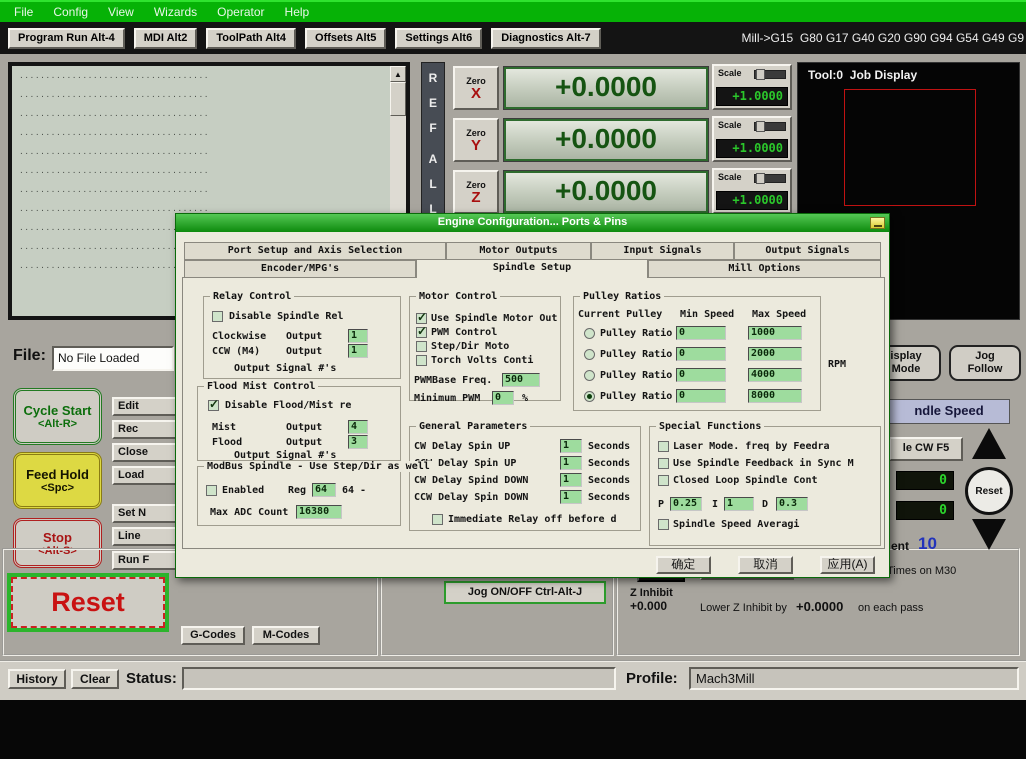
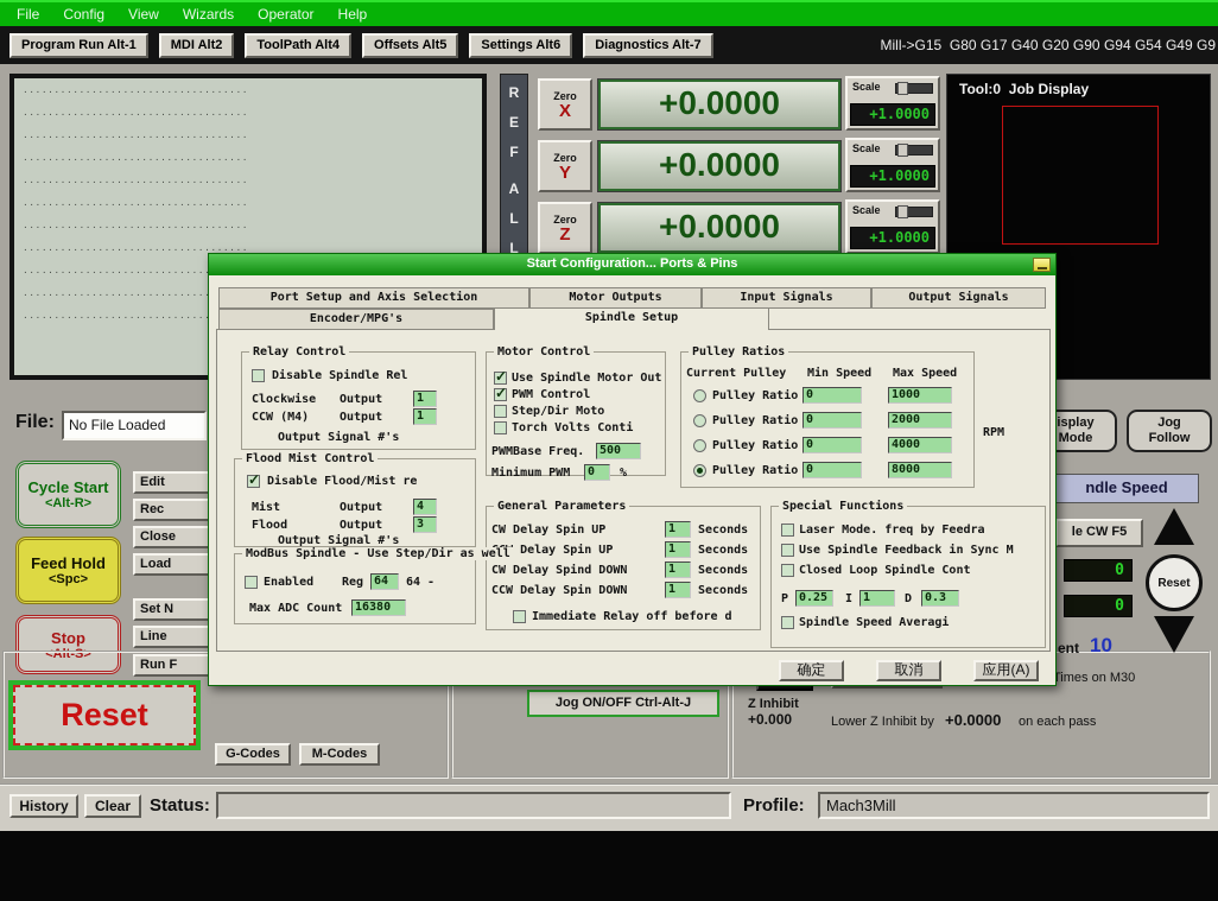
  File
  Config
  View
  Wizards
  Operator
  Help
- Program Run Alt-4
+ Program Run Alt-1
  MDI Alt2
  ToolPath Alt4
  Offsets Alt5
  Settings Alt6
  Diagnostics Alt-7
  Mill->G15 G80 G17 G40 G20 G90 G94 G54 G49 G9
  ....................................
  ....................................
  ....................................
  ....................................
  ....................................
  ....................................
  ....................................
  ....................................
  .............................
  .............................
  .............................
- ▲
  R
  E
  F
  A
  L
  L
  Zero
  X
  +0.0000
  Scale
  +1.0000
  Zero
  Y
  +0.0000
  Scale
  +1.0000
  Zero
  Z
  +0.0000
  Scale
  +1.0000
  Tool:0 Job Display
  File:
  No File Loaded
  Cycle Start
  <Alt-R>
  Feed Hold
  <Spc>
  Stop
  <Alt-S>
  Edit
  Rec
  Close
  Load
  Set N
  Line
  Run F
  Reset
  G-Codes
  M-Codes
  Jog ON/OFF Ctrl-Alt-J
  Z Inhibit
  +0.000
  Times on M30
  Lower Z Inhibit by
  +0.0000
  on each pass
  isplay
  Mode
  Jog
  Follow
  ndle Speed
  le CW F5
  Reset
  0
  0
  ent
  10
  History
  Clear
  Status:
  Profile:
  Mach3Mill
- Engine Configuration... Ports & Pins
+ Start Configuration... Ports & Pins
  Port Setup and Axis Selection
  Motor Outputs
  Input Signals
  Output Signals
  Encoder/MPG's
  Spindle Setup
- Mill Options
  Relay Control
  Disable Spindle Rel
  Clockwise
  Output
  1
  CCW (M4)
  Output
  1
  Output Signal #'s
  Flood Mist Control
  Disable Flood/Mist re
  Mist
  Output
  4
  Flood
  Output
  3
  Output Signal #'s
  ModBus Spindle - Use Step/Dir as well
  Enabled
  Reg
  64
  64 -
  Max ADC Count
  16380
  Motor Control
  Use Spindle Motor Out
  PWM Control
  Step/Dir Moto
  Torch Volts Conti
  PWMBase Freq.
  500
  Minimum PWM
  0
  %
  General Parameters
  CW Delay Spin UP
  1
  Seconds
  Delay Spin UP
  1
  Seconds
  CW Delay Spind DOWN
  1
  Seconds
  CCW Delay Spin DOWN
  1
  Seconds
  Immediate Relay off before d
  Pulley Ratios
  Current Pulley
  Min Speed
  Max Speed
  Pulley Ratio
  0
  1000
  Pulley Ratio
  0
  2000
  Pulley Ratio
  0
  4000
  Pulley Ratio
  0
  8000
  RPM
  Special Functions
  Laser Mode. freq by Feedra
  Use Spindle Feedback in Sync M
  Closed Loop Spindle Cont
  P
  0.25
  I
  1
  D
  0.3
  Spindle Speed Averagi
  确定
  取消
  应用(A)
